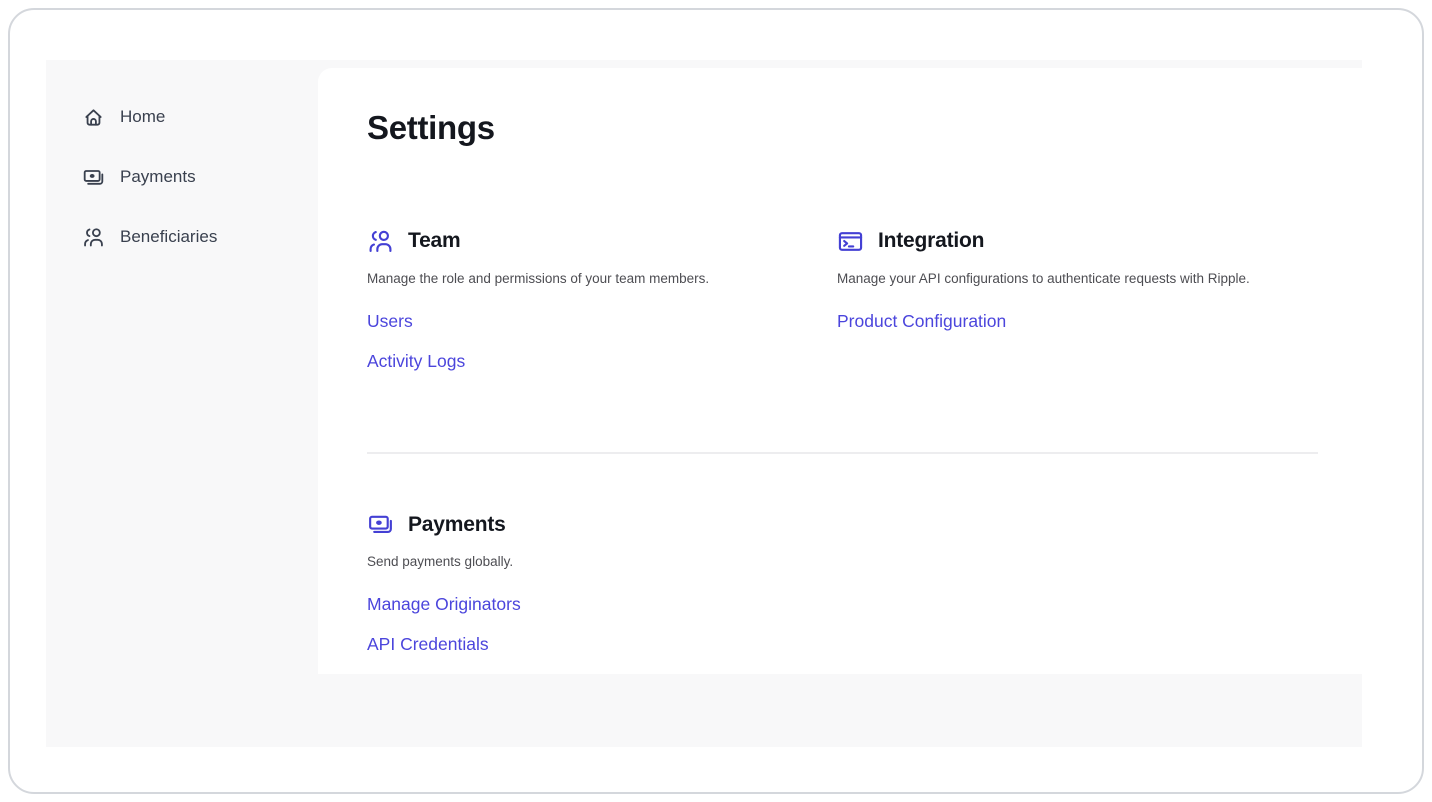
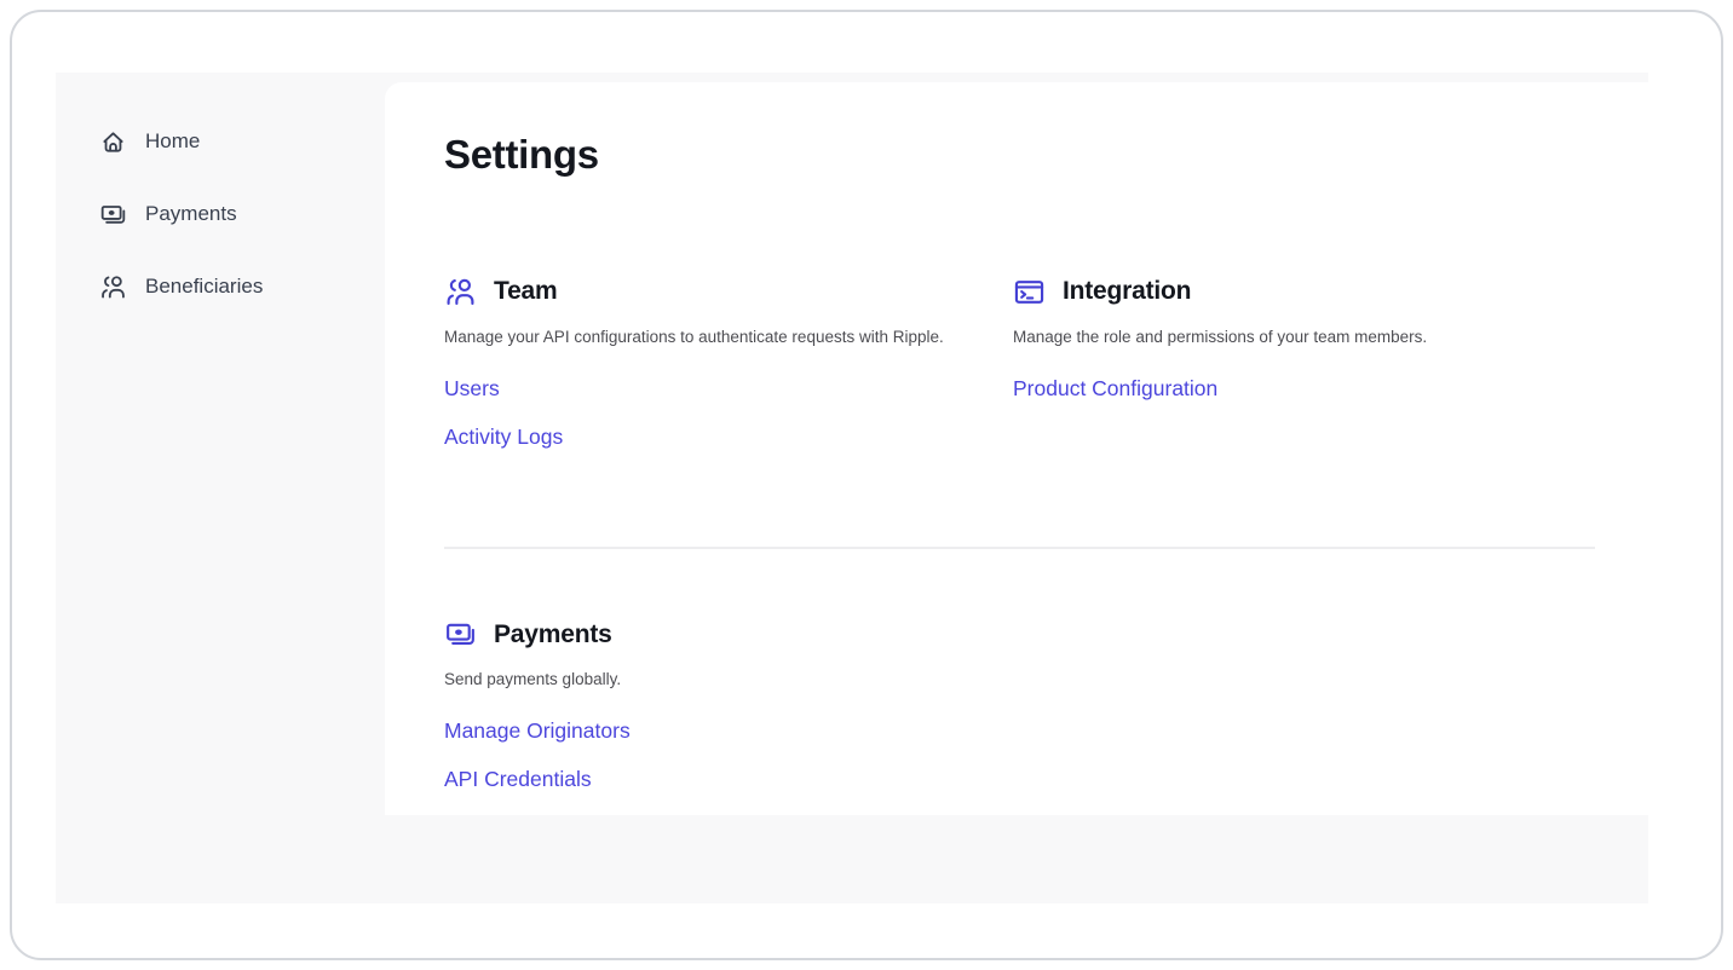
  Home
  Payments
  Beneficiaries
  Settings
  Team
- Manage the role and permissions of your team members.
+ Manage your API configurations to authenticate requests with Ripple.
  Users
  Activity Logs
  Integration
- Manage your API configurations to authenticate requests with Ripple.
+ Manage the role and permissions of your team members.
  Product Configuration
  Payments
  Send payments globally.
  Manage Originators
  API Credentials
